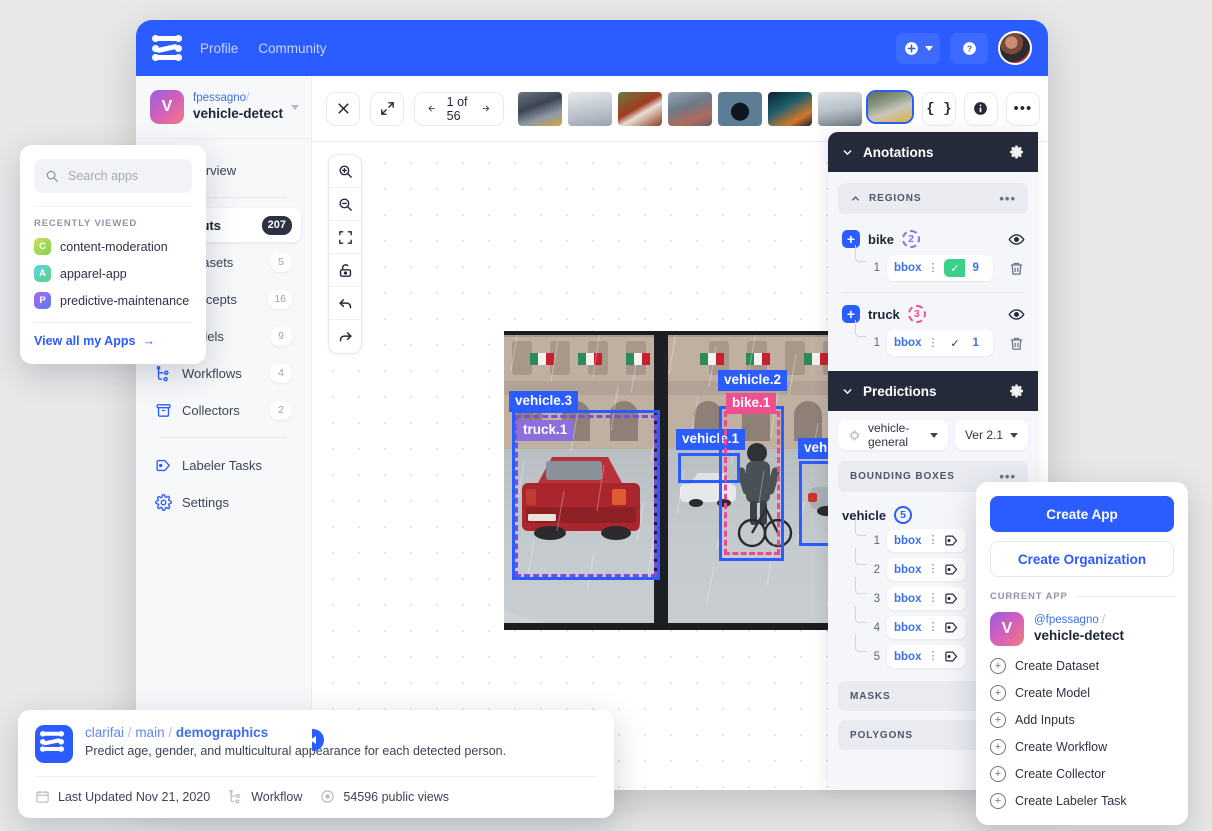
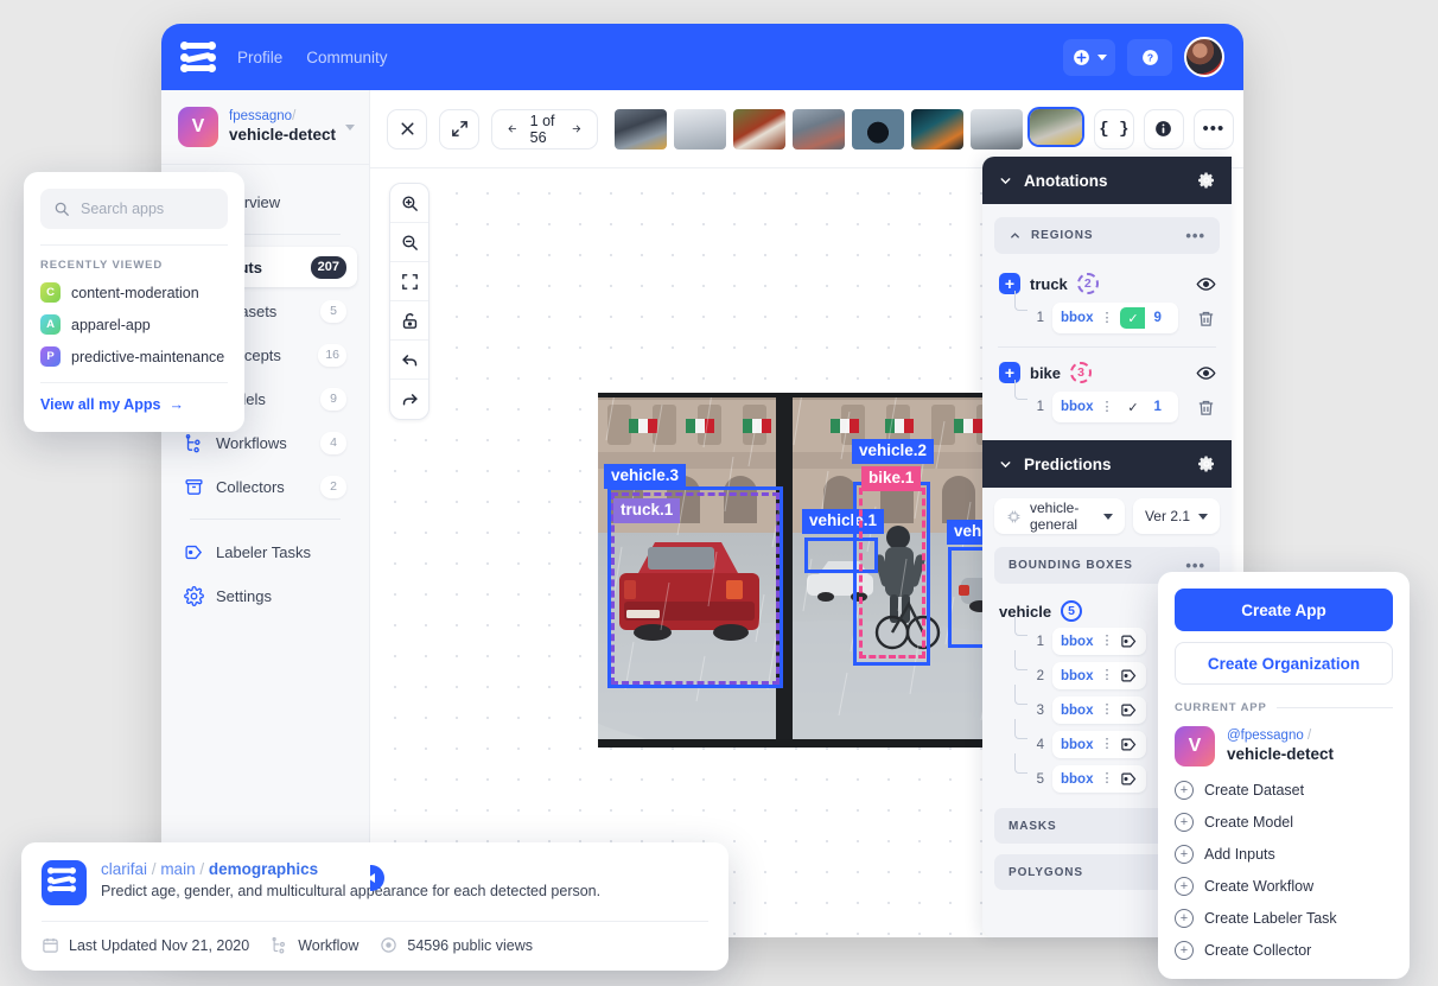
  Profile
  Community
  ?
  V
  fpessagno/
  vehicle-detect
  207
  5
  16
  9
  Workflows
  4
  Collectors
  2
  Labeler Tasks
  Settings
  1 of 56
  { }
  •••
  vehicle.3
  truck.1
  vehicle.1
  vehicle.2
  bike.1
  Anotations
  REGIONS
  •••
  +
- bike
+ truck
  2
  1
  bbox
  ⋮
  ✓
  9
  +
- truck
+ bike
  3
  1
  bbox
  ⋮
  ✓
  1
  Predictions
  vehicle-general
  Ver 2.1
  BOUNDING BOXES
  •••
  vehicle
  5
  1
  bbox
  ⋮
  2
  bbox
  ⋮
  3
  bbox
  ⋮
  4
  bbox
  ⋮
  5
  bbox
  ⋮
  MASKS
  POLYGONS
  Search apps
  RECENTLY VIEWED
  C
  content-moderation
  A
  apparel-app
  P
  predictive-maintenance
  View all my Apps
  →
  Create App Create Organization
  CURRENT APP
  V
  @fpessagno /
  vehicle-detect
  +
  Create Dataset
  +
  Create Model
  +
  Add Inputs
  +
  Create Workflow
  +
- Create Collector
+ Create Labeler Task
  +
- Create Labeler Task
+ Create Collector
  clarifai / main / demographics
  Predict age, gender, and multicultural appearance for each detected person.
  Last Updated Nov 21, 2020
  Workflow
  54596 public views
